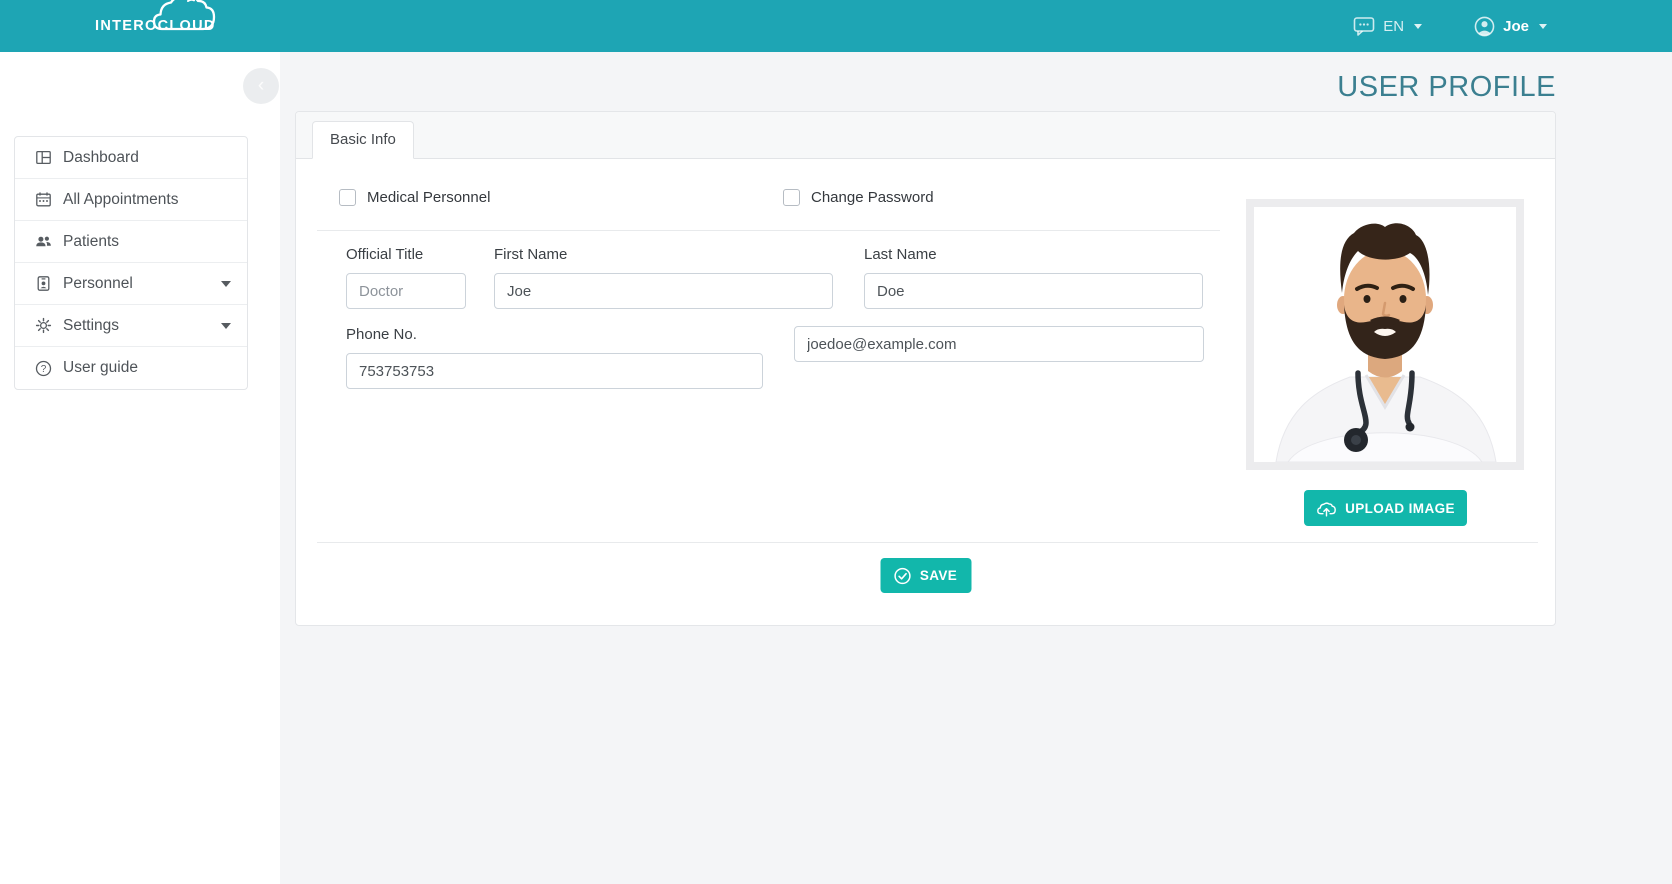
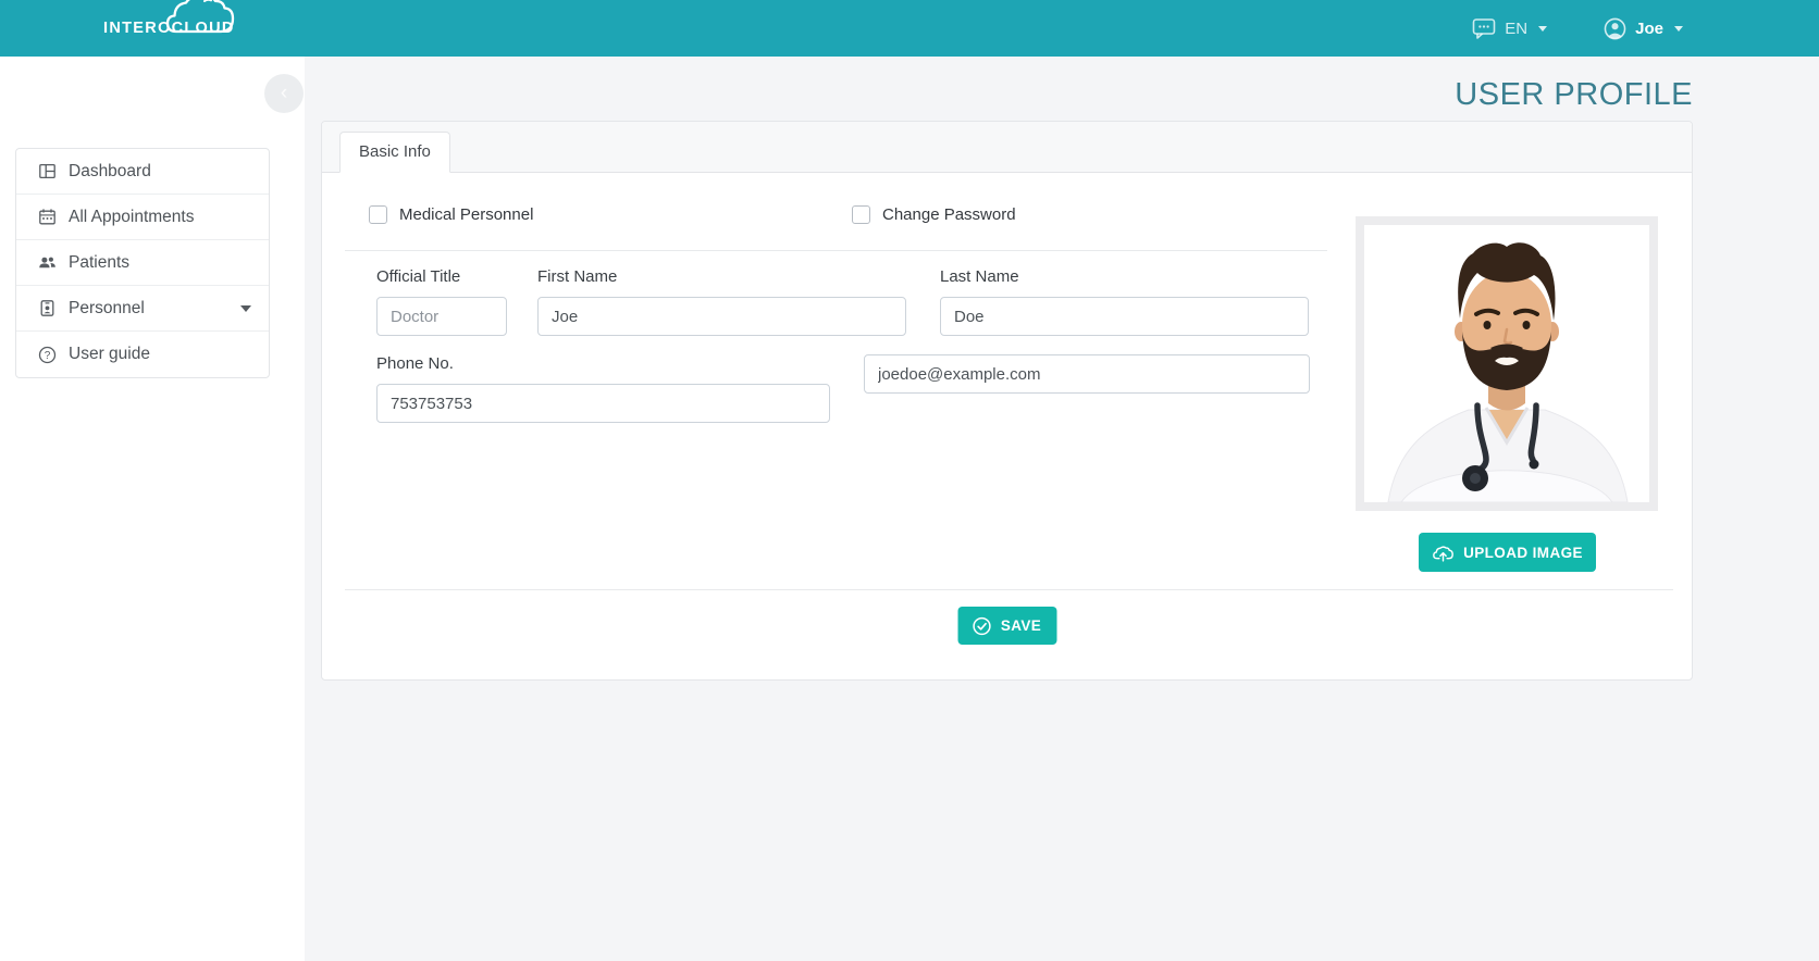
  INTERO
  CLOU
  EN
  Joe
  Dashboard
  All Appointments
  Patients
  Personnel
- Settings
  ?
  User guide
  USER PROFILE
  Basic Info
  Medical Personnel
  Change Password
  Official Title
  Doctor
  First Name
  Joe
  Last Name
  Doe
  Phone No.
  753753753
  joedoe@example.com
  UPLOAD IMAGE
  SAVE
